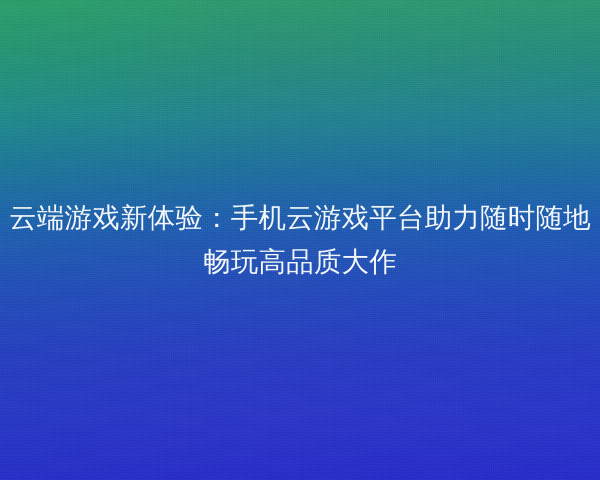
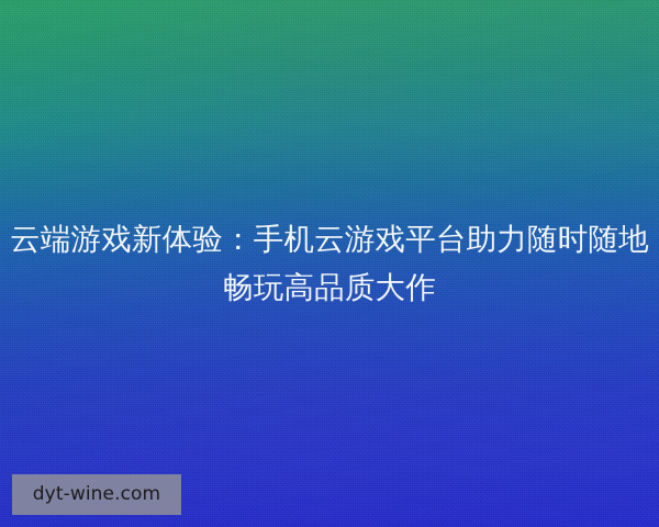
  云端游戏新体验：手机云游戏平台助力随时随地畅玩高品质大作
+ dyt-wine.com
